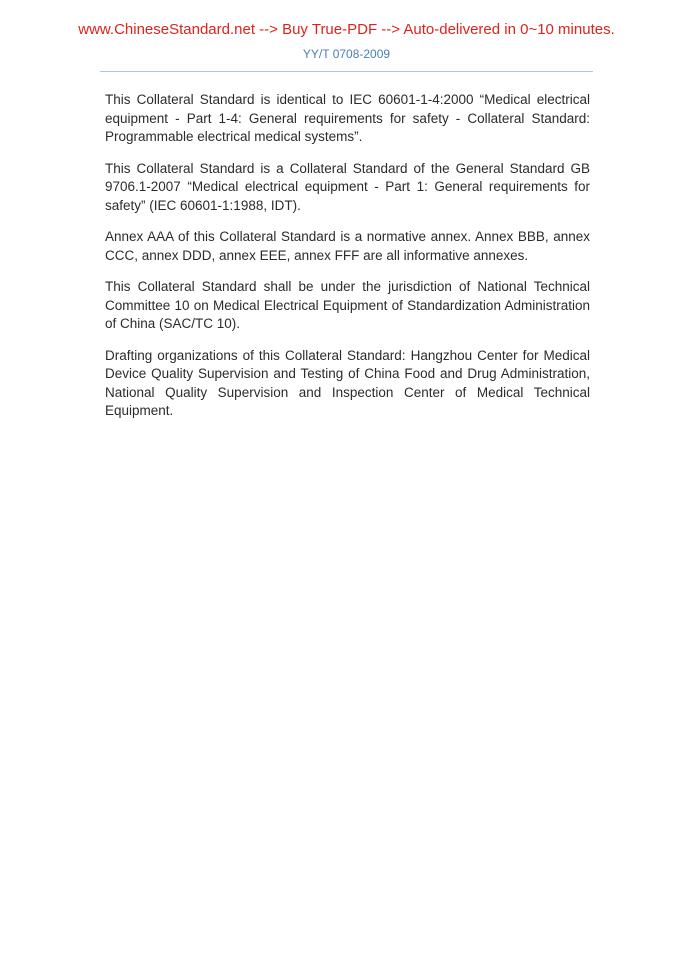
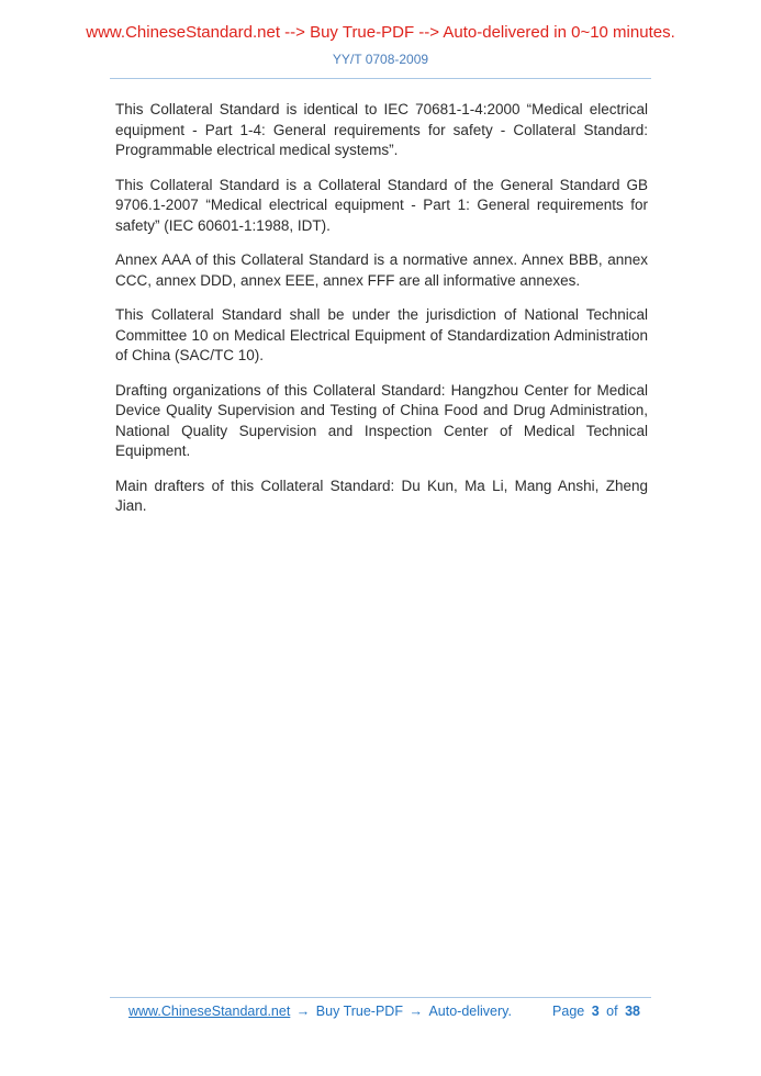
  www.ChineseStandard.net --> Buy True-PDF --> Auto-delivered in 0~10 minutes.
  YY/T 0708-2009
- This Collateral Standard is identical to IEC 60601-1-4:2000 “Medical electrical equipment - Part 1-4: General requirements for safety - Collateral Standard: Programmable electrical medical systems”.
+ This Collateral Standard is identical to IEC 70681-1-4:2000 “Medical electrical equipment - Part 1-4: General requirements for safety - Collateral Standard: Programmable electrical medical systems”.
  This Collateral Standard is a Collateral Standard of the General Standard GB 9706.1-2007 “Medical electrical equipment - Part 1: General requirements for safety” (IEC 60601-1:1988, IDT).
  Annex AAA of this Collateral Standard is a normative annex. Annex BBB, annex CCC, annex DDD, annex EEE, annex FFF are all informative annexes.
  This Collateral Standard shall be under the jurisdiction of National Technical Committee 10 on Medical Electrical Equipment of Standardization Administration of China (SAC/TC 10).
  Drafting organizations of this Collateral Standard: Hangzhou Center for Medical Device Quality Supervision and Testing of China Food and Drug Administration, National Quality Supervision and Inspection Center of Medical Technical Equipment.
+ Main drafters of this Collateral Standard: Du Kun, Ma Li, Mang Anshi, Zheng Jian.
+ www.ChineseStandard.net → Buy True-PDF → Auto-delivery.
+ Page 3 of 38
